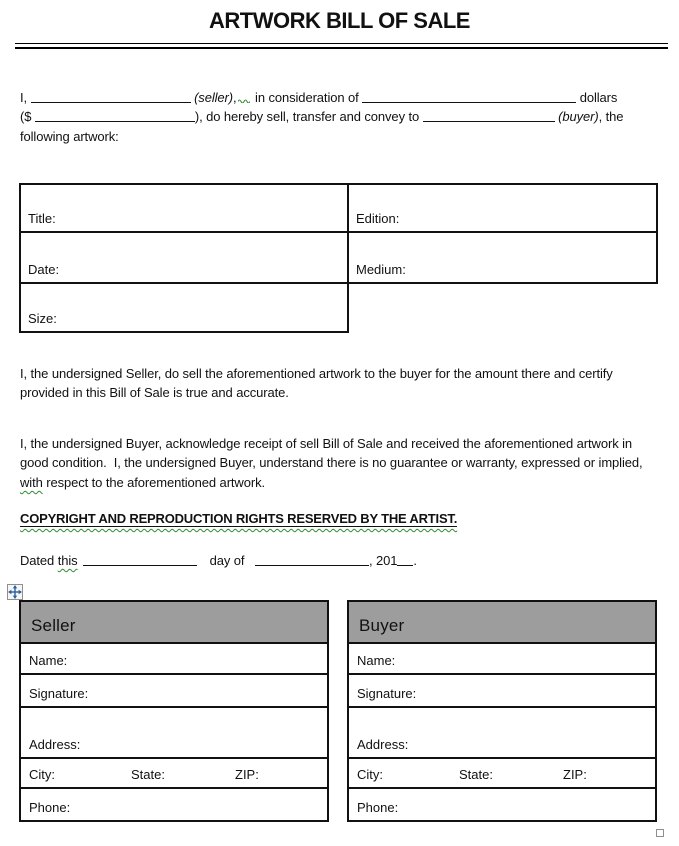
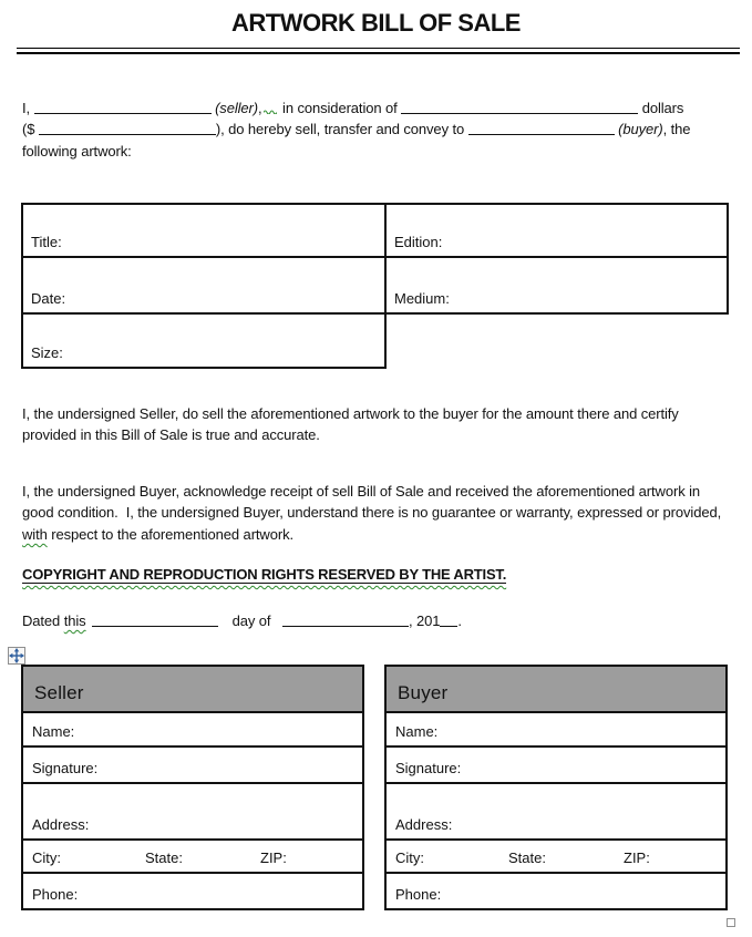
  ARTWORK BILL OF SALE
  I, (seller), in consideration of dollars
  ($ ), do hereby sell, transfer and convey to (buyer), the
  following artwork:
  Title:	Edition:
  Date:	Medium:
  Size:
  I, the undersigned Seller, do sell the aforementioned artwork to the buyer for the amount there and certify
  provided in this Bill of Sale is true and accurate.
  I, the undersigned Buyer, acknowledge receipt of sell Bill of Sale and received the aforementioned artwork in
- good condition. I, the undersigned Buyer, understand there is no guarantee or warranty, expressed or implied,
+ good condition. I, the undersigned Buyer, understand there is no guarantee or warranty, expressed or provided,
  with respect to the aforementioned artwork.
  COPYRIGHT AND REPRODUCTION RIGHTS RESERVED BY THE ARTIST.
  Dated this day of , 201 .
  Seller
  Name:
  Signature:
  Address:
  City: State: ZIP:
  Phone:
  Buyer
  Name:
  Signature:
  Address:
  City: State: ZIP:
  Phone:
